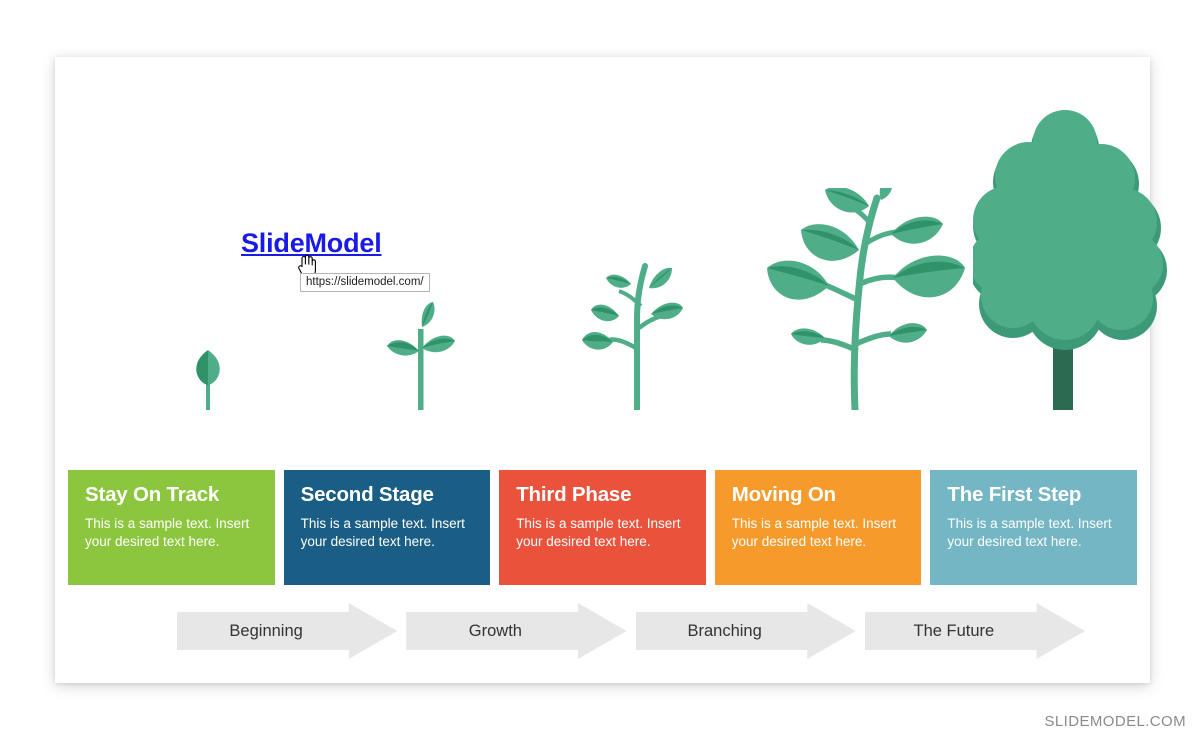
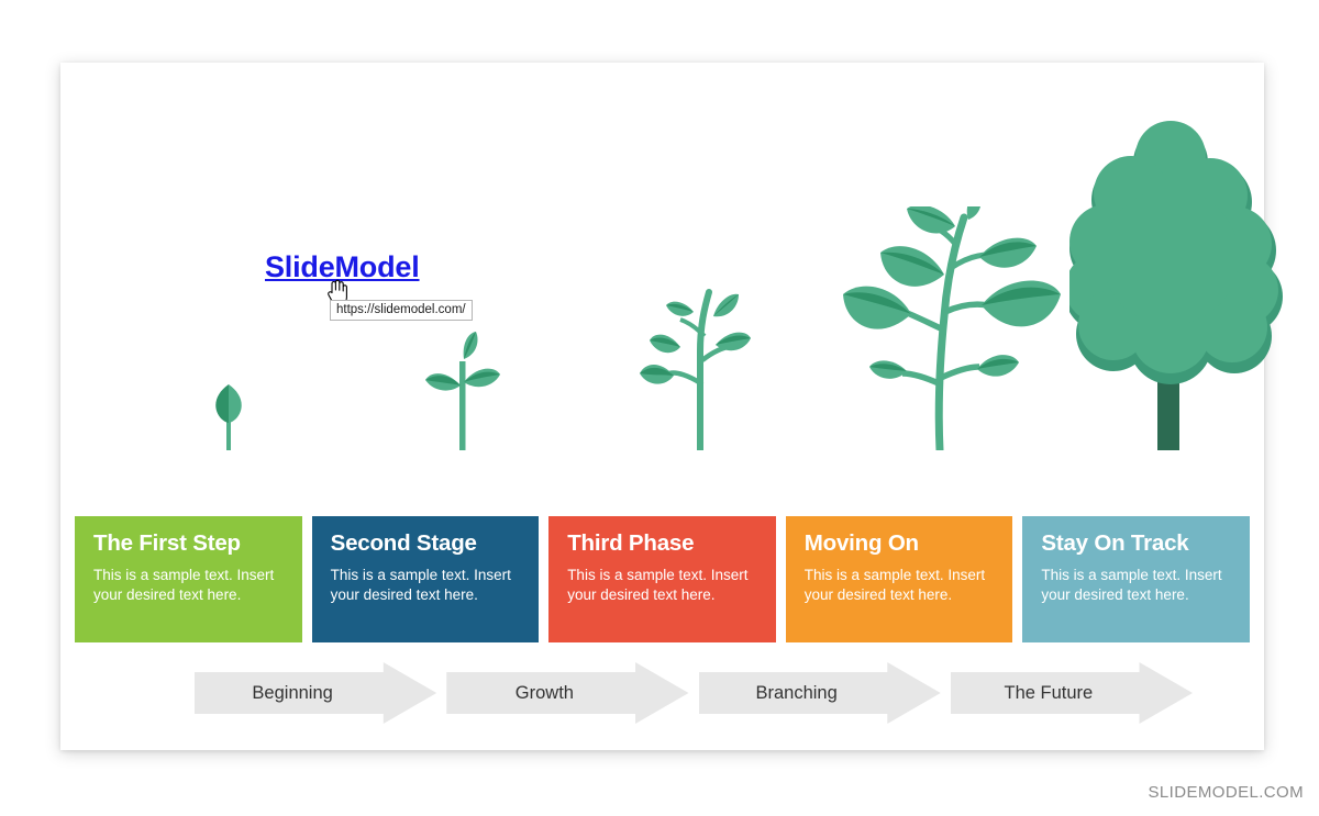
  SlideModel
  https://slidemodel.com/
- Stay On Track
+ The First Step
  This is a sample text. Insert your desired text here.
  Second Stage
  This is a sample text. Insert your desired text here.
  Third Phase
  This is a sample text. Insert your desired text here.
  Moving On
  This is a sample text. Insert your desired text here.
- The First Step
+ Stay On Track
  This is a sample text. Insert your desired text here.
  Beginning
  Growth
  Branching
  The Future
  SLIDEMODEL.COM
